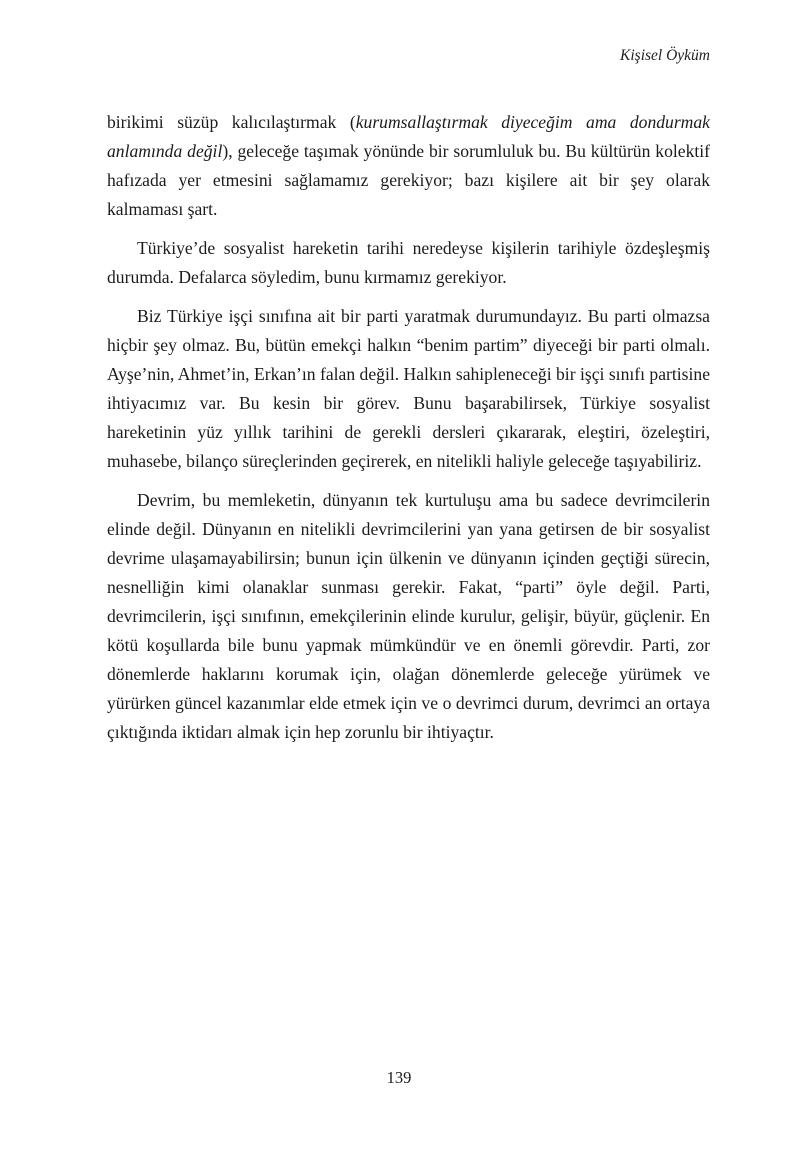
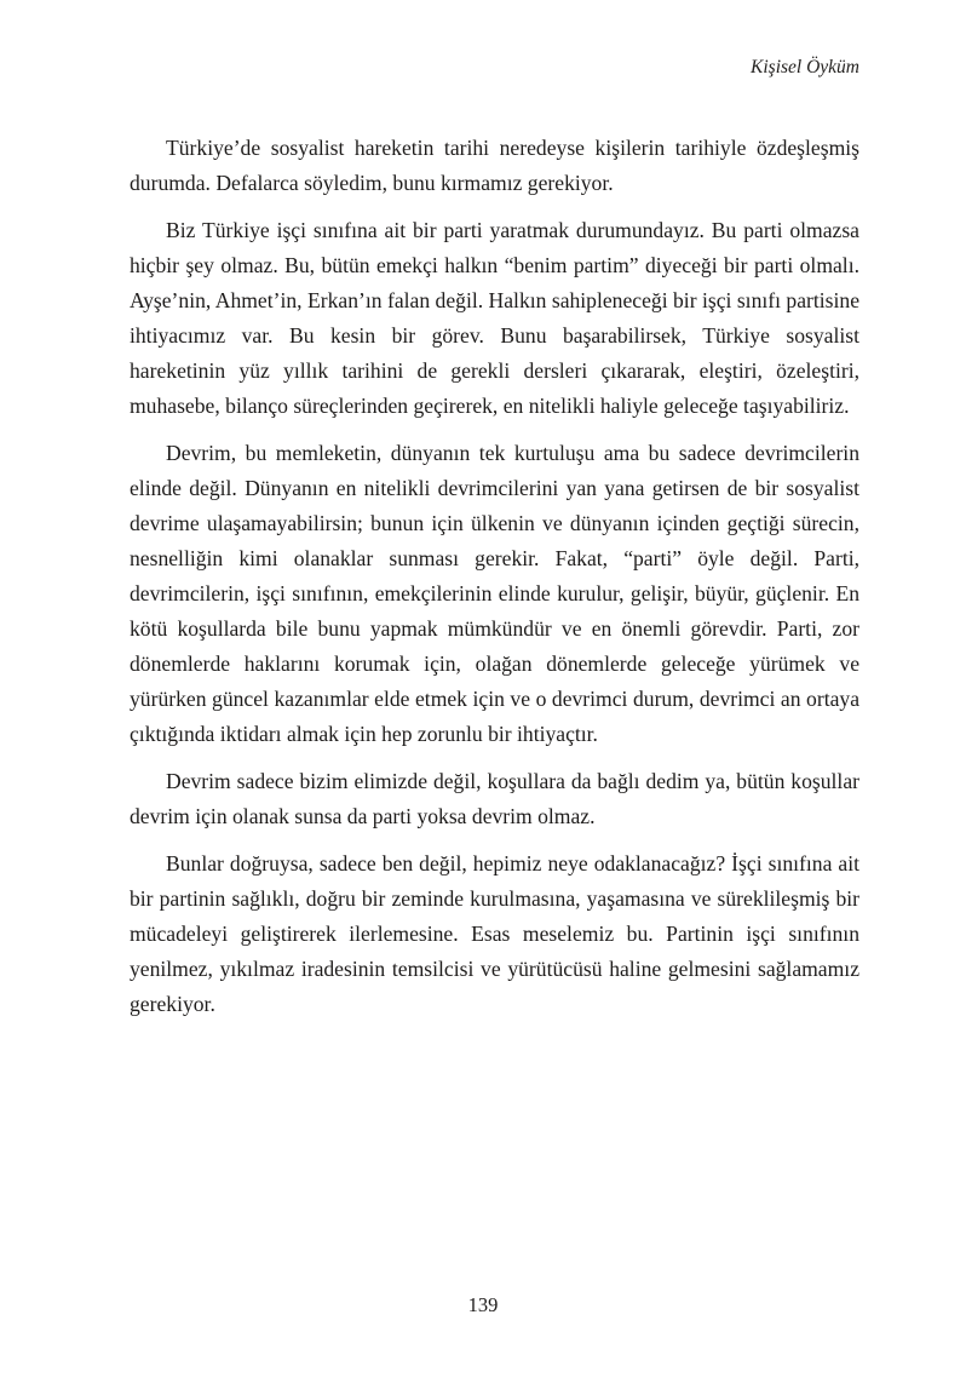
  Kişisel Öyküm
- birikimi süzüp kalıcılaştırmak (kurumsallaştırmak diyeceğim ama dondurmak anlamında değil), geleceğe taşımak yönünde bir sorumluluk bu. Bu kültürün kolektif hafızada yer etmesini sağlamamız gerekiyor; bazı kişilere ait bir şey olarak kalmaması şart.
  Türkiye’de sosyalist hareketin tarihi neredeyse kişilerin tarihiyle özdeşleşmiş durumda. Defalarca söyledim, bunu kırmamız gerekiyor.
  Biz Türkiye işçi sınıfına ait bir parti yaratmak durumundayız. Bu parti olmazsa hiçbir şey olmaz. Bu, bütün emekçi halkın “benim partim” diyeceği bir parti olmalı. Ayşe’nin, Ahmet’in, Erkan’ın falan değil. Halkın sahipleneceği bir işçi sınıfı partisine ihtiyacımız var. Bu kesin bir görev. Bunu başarabilirsek, Türkiye sosyalist hareketinin yüz yıllık tarihini de gerekli dersleri çıkararak, eleştiri, özeleştiri, muhasebe, bilanço süreçlerinden geçirerek, en nitelikli haliyle geleceğe taşıyabiliriz.
  Devrim, bu memleketin, dünyanın tek kurtuluşu ama bu sadece devrimcilerin elinde değil. Dünyanın en nitelikli devrimcilerini yan yana getirsen de bir sosyalist devrime ulaşamayabilirsin; bunun için ülkenin ve dünyanın içinden geçtiği sürecin, nesnelliğin kimi olanaklar sunması gerekir. Fakat, “parti” öyle değil. Parti, devrimcilerin, işçi sınıfının, emekçilerinin elinde kurulur, gelişir, büyür, güçlenir. En kötü koşullarda bile bunu yapmak mümkündür ve en önemli görevdir. Parti, zor dönemlerde haklarını korumak için, olağan dönemlerde geleceğe yürümek ve yürürken güncel kazanımlar elde etmek için ve o devrimci durum, devrimci an ortaya çıktığında iktidarı almak için hep zorunlu bir ihtiyaçtır.
+ Devrim sadece bizim elimizde değil, koşullara da bağlı dedim ya, bütün koşullar devrim için olanak sunsa da parti yoksa devrim olmaz.
+ Bunlar doğruysa, sadece ben değil, hepimiz neye odaklanacağız? İşçi sınıfına ait bir partinin sağlıklı, doğru bir zeminde kurulmasına, yaşamasına ve süreklileşmiş bir mücadeleyi geliştirerek ilerlemesine. Esas meselemiz bu. Partinin işçi sınıfının yenilmez, yıkılmaz iradesinin temsilcisi ve yürütücüsü haline gelmesini sağlamamız gerekiyor.
  139
